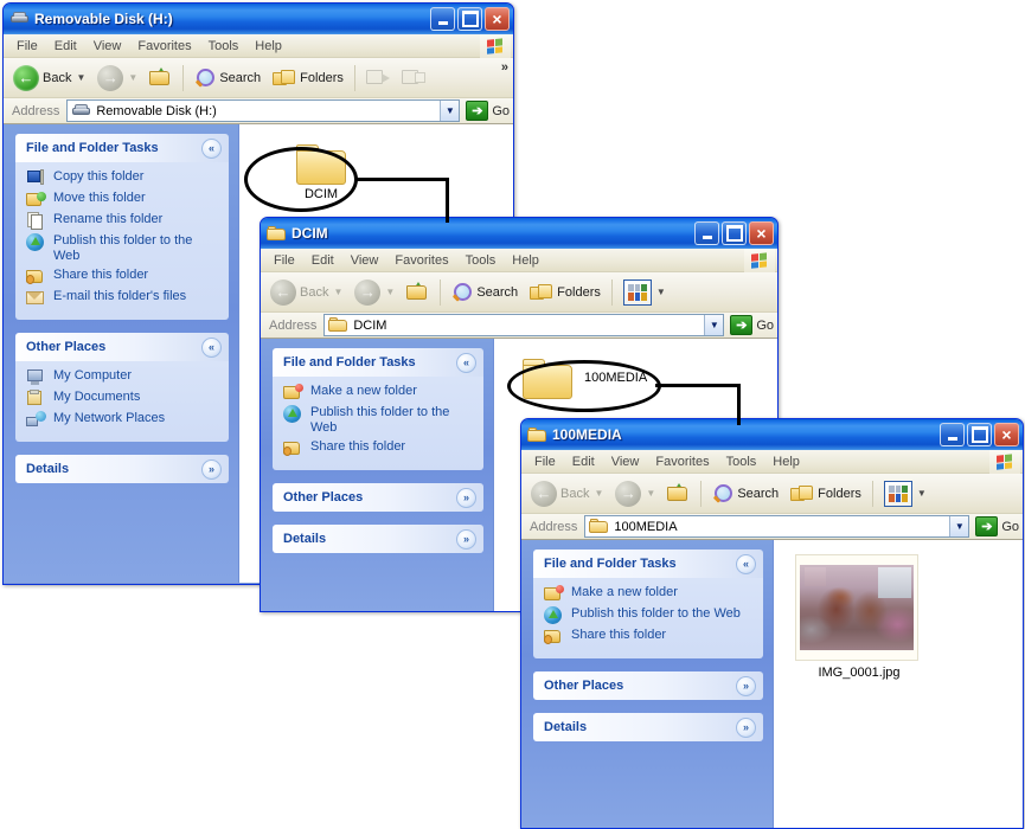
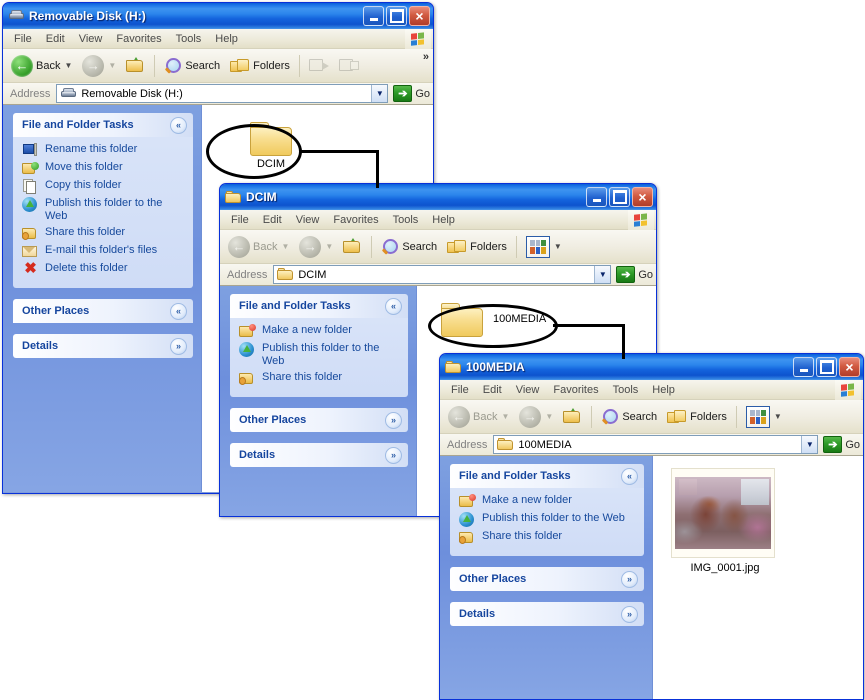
  Removable Disk (H:)
  ×
  File
  Edit
  View
  Favorites
  Tools
  Help
  ←
  Back
  ▼
  →
  ▼
  Search
  Folders
  »
  Address
  Removable Disk (H:)
  ▼
  ➔
  Go
  File and Folder Tasks
  «
- Copy this folder
+ Rename this folder
  Move this folder
- Rename this folder
+ Copy this folder
  Publish this folder to the Web
  Share this folder
  E-mail this folder's files
+ ✖
+ Delete this folder
  Other Places
  «
- My Computer
- My Documents
- My Network Places
  Details
  »
  DCIM
  DCIM
  ×
  File
  Edit
  View
  Favorites
  Tools
  Help
  ←
  Back
  ▼
  →
  ▼
  Search
  Folders
  ▼
  Address
  DCIM
  ▼
  ➔
  Go
  File and Folder Tasks
  «
  Make a new folder
  Publish this folder to the Web
  Share this folder
  Other Places
  »
  Details
  »
  100MEDIA
  100MEDIA
  ×
  File
  Edit
  View
  Favorites
  Tools
  Help
  ←
  Back
  ▼
  →
  ▼
  Search
  Folders
  ▼
  Address
  100MEDIA
  ▼
  ➔
  Go
  File and Folder Tasks
  «
  Make a new folder
  Publish this folder to the Web
  Share this folder
  Other Places
  »
  Details
  »
  IMG_0001.jpg
